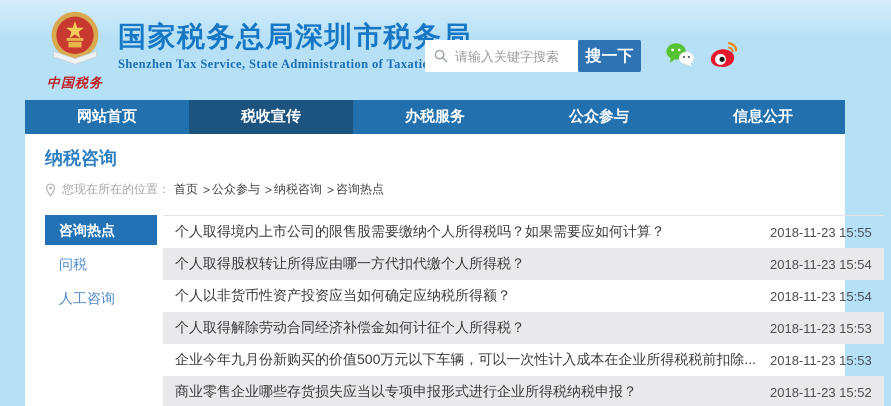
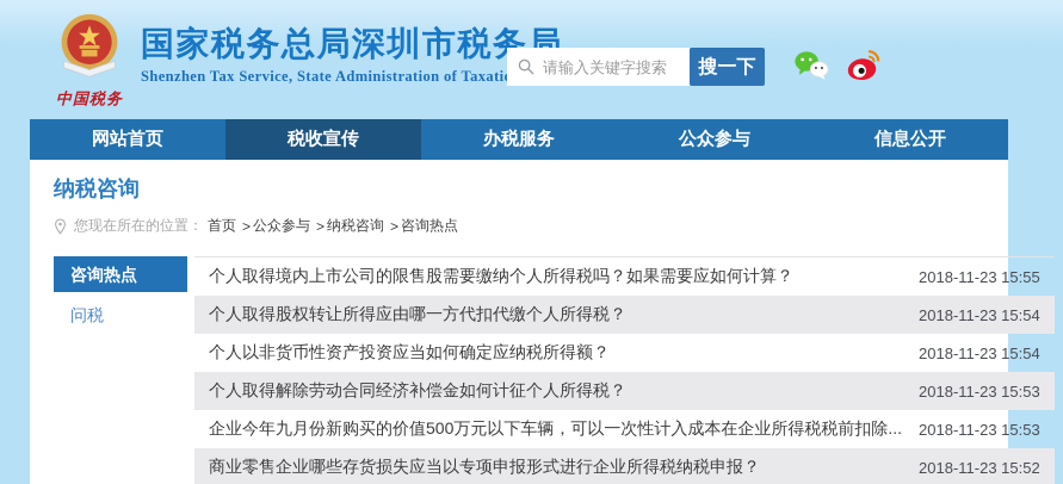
  中国税务
  国家税务总局深圳市税务局
  Shenzhen Tax Service, State Administration of Taxati
  请输入关键字搜索
  搜一下
  网站首页
  税收宣传
  办税服务
  公众参与
  信息公开
  纳税咨询
  您现在所在的位置：
  首页
  >
  公众参与
  >
  纳税咨询
  >
  咨询热点
  咨询热点
  问税
- 人工咨询
  个人取得境内上市公司的限售股需要缴纳个人所得税吗？如果需要应如何计算？
  2018-11-23 15:55
  个人取得股权转让所得应由哪一方代扣代缴个人所得税？
  2018-11-23 15:54
  个人以非货币性资产投资应当如何确定应纳税所得额？
  2018-11-23 15:54
  个人取得解除劳动合同经济补偿金如何计征个人所得税？
  2018-11-23 15:53
  企业今年九月份新购买的价值500万元以下车辆，可以一次性计入成本在企业所得税税前扣除...
  2018-11-23 15:53
  商业零售企业哪些存货损失应当以专项申报形式进行企业所得税纳税申报？
  2018-11-23 15:52
